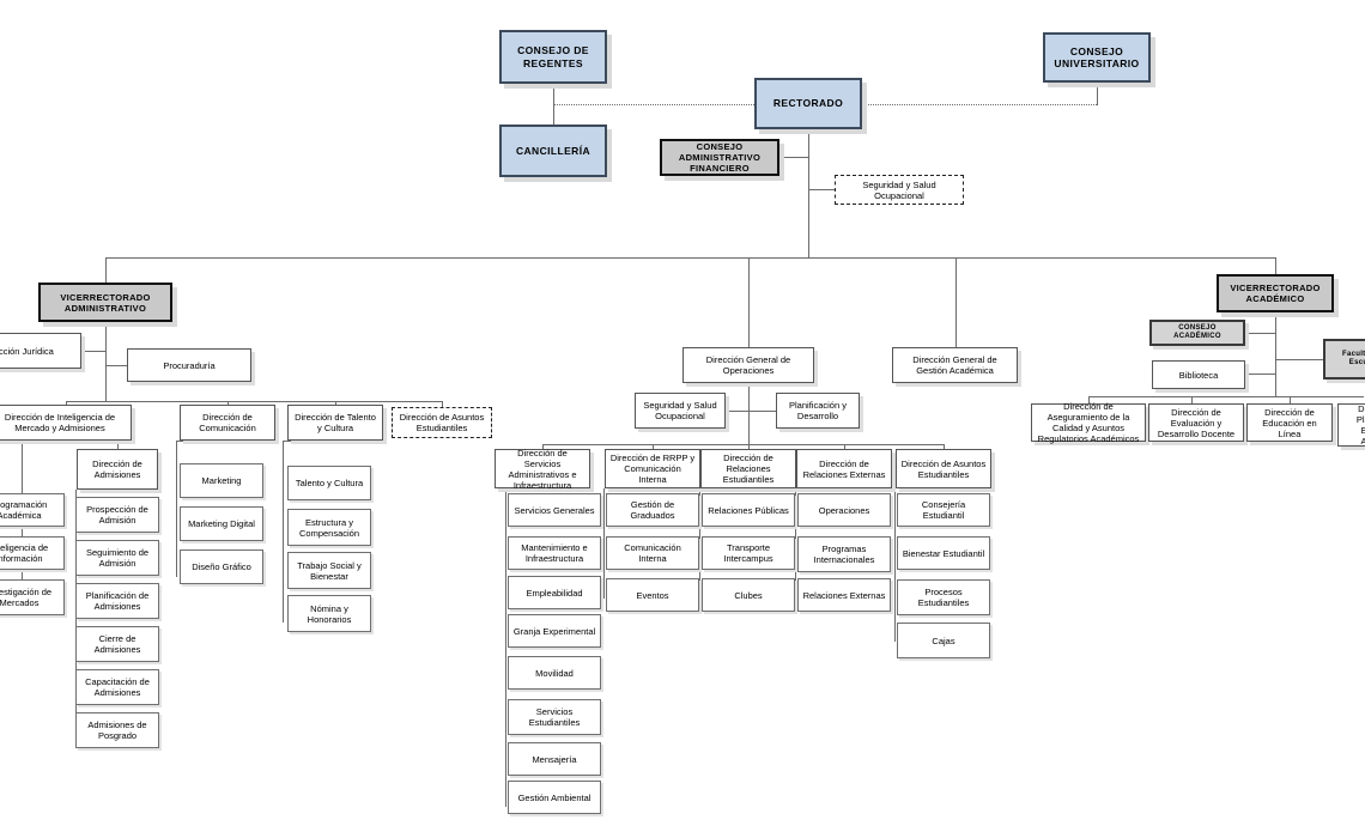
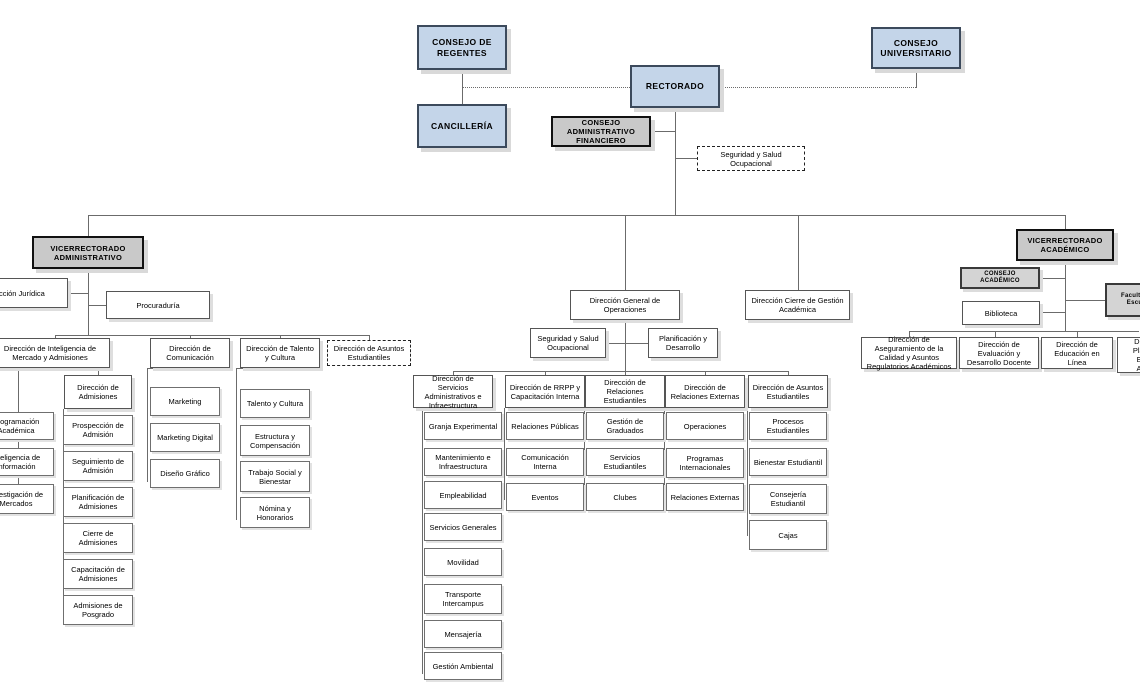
  CONSEJO DE REGENTES
  CANCILLERÍA
  RECTORADO
  CONSEJO UNIVERSITARIO
  CONSEJO ADMINISTRATIVO FINANCIERO
  Seguridad y Salud Ocupacional
  VICERRECTORADO ADMINISTRATIVO
  cción Jurídica
  Procuraduría
  Dirección de Inteligencia de Mercado y Admisiones
  Dirección de Comunicación
  Dirección de Talento y Cultura
  Dirección de Asuntos Estudiantiles
  ogramación cadémica
  eligencia de nformación
  estigación de Mercados
  Dirección de Admisiones
  Prospección de Admisión
  Seguimiento de Admisión
  Planificación de Admisiones
  Cierre de Admisiones
  Capacitación de Admisiones
  Admisiones de Posgrado
  Marketing
  Marketing Digital
  Diseño Gráfico
  Talento y Cultura
  Estructura y Compensación
  Trabajo Social y Bienestar
  Nómina y Honorarios
  Dirección General de Operaciones
  Seguridad y Salud Ocupacional
  Planificación y Desarrollo
  Dirección de Servicios Administrativos e Infraestructura
- Servicios Generales
+ Granja Experimental
  Mantenimiento e Infraestructura
  Empleabilidad
- Granja Experimental
+ Servicios Generales
  Movilidad
- Servicios Estudiantiles
+ Transporte Intercampus
  Mensajería
  Gestión Ambiental
- Dirección de RRPP y Comunicación Interna
+ Dirección de RRPP y Capacitación Interna
- Gestión de Graduados
+ Relaciones Públicas
  Comunicación Interna
  Eventos
  Dirección de Relaciones Estudiantiles
- Relaciones Públicas
+ Gestión de Graduados
- Transporte Intercampus
+ Servicios Estudiantiles
  Clubes
  Dirección de Relaciones Externas
  Operaciones
  Programas Internacionales
  Relaciones Externas
  Dirección de Asuntos Estudiantiles
- Consejería Estudiantil
+ Procesos Estudiantiles
  Bienestar Estudiantil
- Procesos Estudiantiles
+ Consejería Estudiantil
  Cajas
- Dirección General de Gestión Académica
+ Dirección Cierre de Gestión Académica
  VICERRECTORADO ACADÉMICO
  Biblioteca
  Dirección de Aseguramiento de la Calidad y Asuntos Regulatorios Académicos
  Dirección de Evaluación y Desarrollo Docente
  Dirección de Educación en Línea
